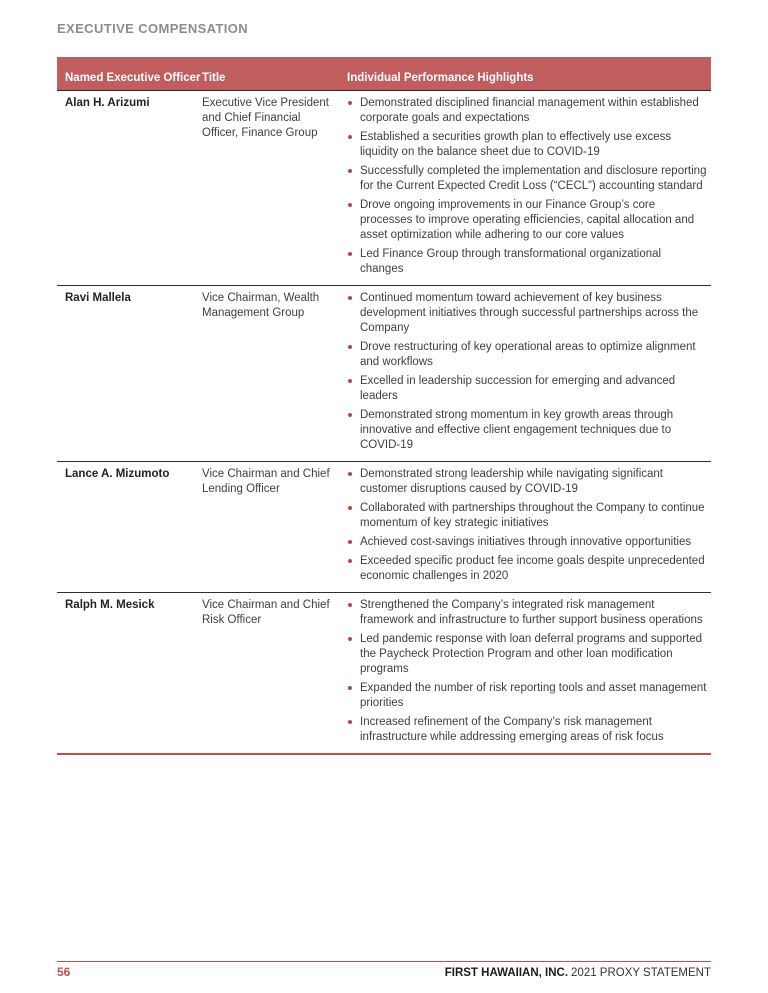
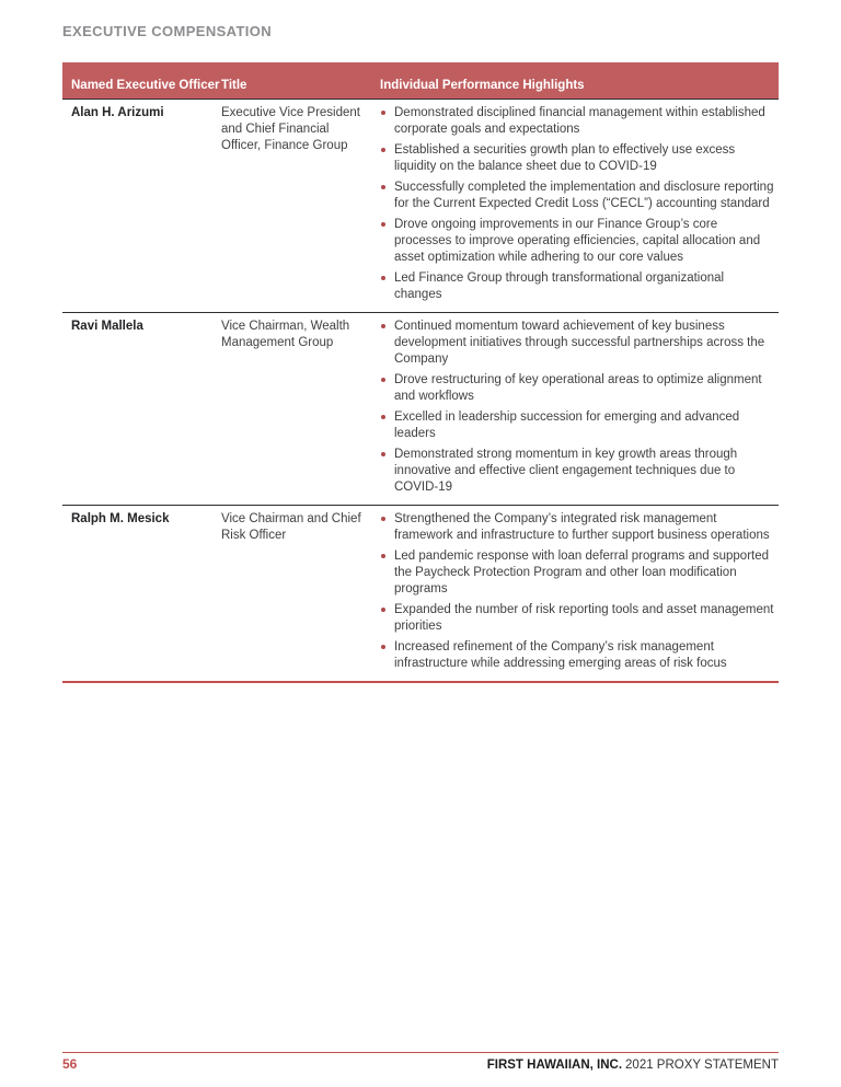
  EXECUTIVE COMPENSATION
  Named Executive Officer
  Title
  Individual Performance Highlights
  Alan H. Arizumi
  Executive Vice President and Chief Financial Officer, Finance Group
  Demonstrated disciplined financial management within established corporate goals and expectations
  Established a securities growth plan to effectively use excess liquidity on the balance sheet due to COVID-19
  Successfully completed the implementation and disclosure reporting for the Current Expected Credit Loss (“CECL”) accounting standard
  Drove ongoing improvements in our Finance Group’s core processes to improve operating efficiencies, capital allocation and asset optimization while adhering to our core values
  Led Finance Group through transformational organizational changes
  Ravi Mallela
  Vice Chairman, Wealth Management Group
  Continued momentum toward achievement of key business development initiatives through successful partnerships across the Company
  Drove restructuring of key operational areas to optimize alignment and workflows
  Excelled in leadership succession for emerging and advanced leaders
  Demonstrated strong momentum in key growth areas through innovative and effective client engagement techniques due to COVID-19
- Lance A. Mizumoto
- Vice Chairman and Chief Lending Officer
- Demonstrated strong leadership while navigating significant customer disruptions caused by COVID-19
- Collaborated with partnerships throughout the Company to continue momentum of key strategic initiatives
- Achieved cost-savings initiatives through innovative opportunities
- Exceeded specific product fee income goals despite unprecedented economic challenges in 2020
  Ralph M. Mesick
  Vice Chairman and Chief Risk Officer
  Strengthened the Company’s integrated risk management framework and infrastructure to further support business operations
  Led pandemic response with loan deferral programs and supported the Paycheck Protection Program and other loan modification programs
  Expanded the number of risk reporting tools and asset management priorities
  Increased refinement of the Company’s risk management infrastructure while addressing emerging areas of risk focus
  56
  FIRST HAWAIIAN, INC. 2021 PROXY STATEMENT
